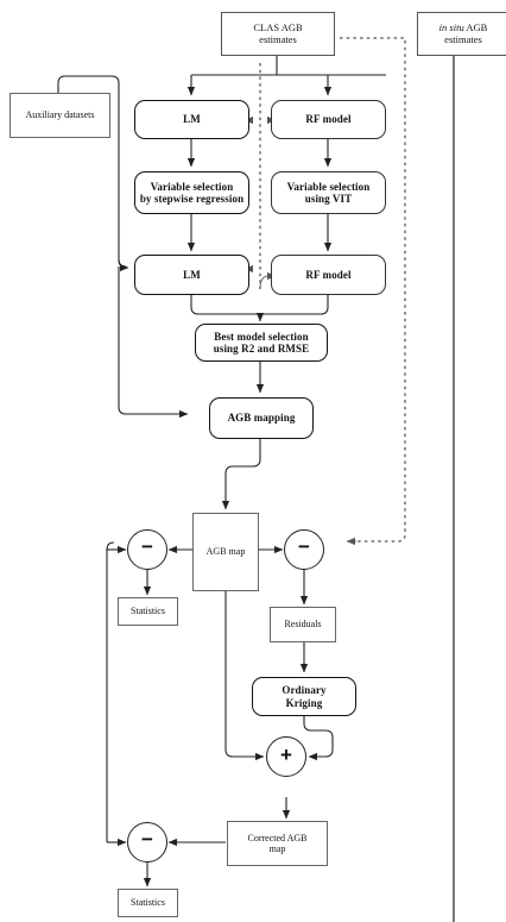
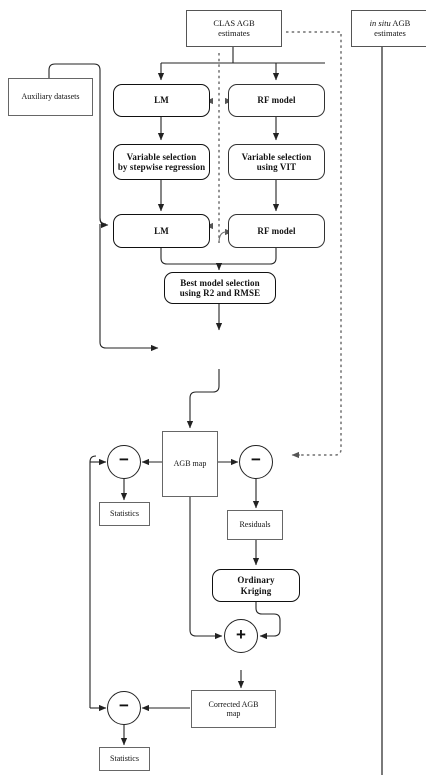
  CLAS AGB
  estimates
  in situ AGB
  estimates
  Auxiliary datasets
  LM
  RF model
  Variable selection
  by stepwise regression
  Variable selection
  using VIT
  LM
  RF model
  Best model selection
  using R2 and RMSE
- AGB mapping
  AGB map
  −
  −
  Statistics
  Residuals
  Ordinary
  Kriging
  +
  Corrected AGB
  map
  −
  Statistics
